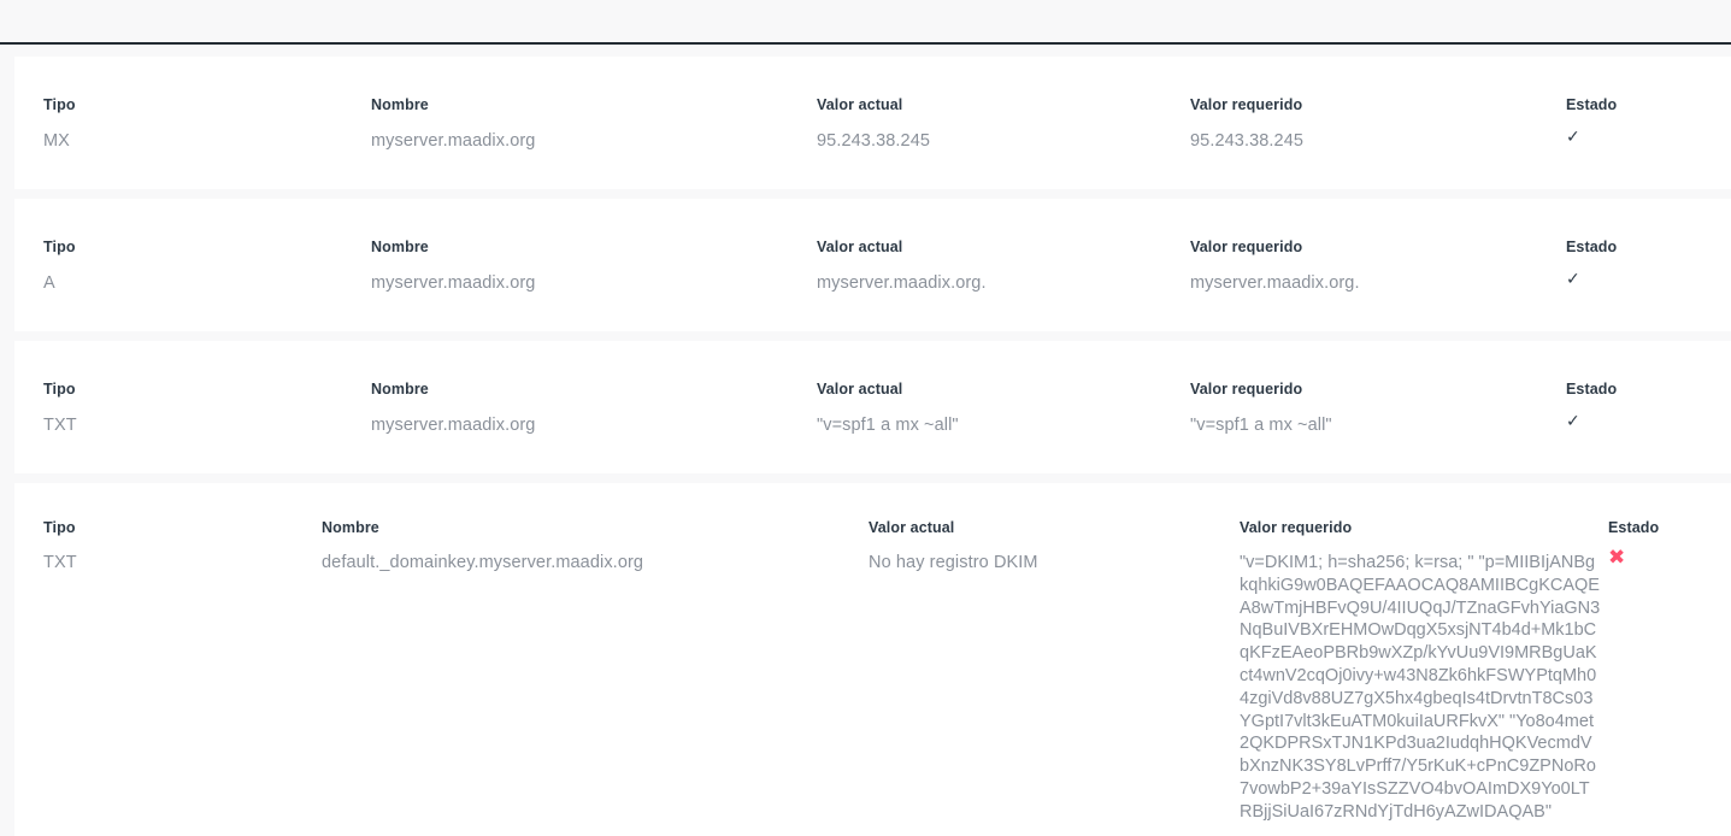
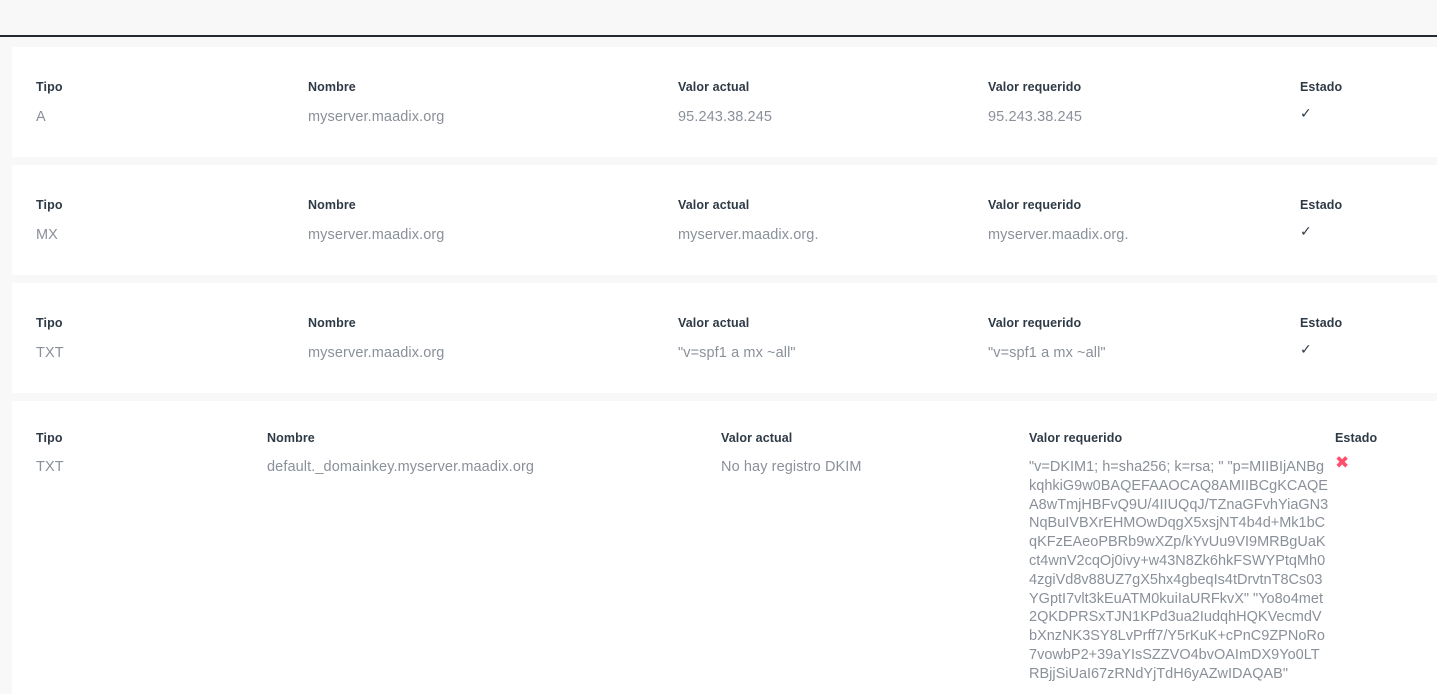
  Tipo
  Nombre
  Valor actual
  Valor requerido
  Estado
- MX
+ A
  myserver.maadix.org
  95.243.38.245
  95.243.38.245
  ✓
  Tipo
  Nombre
  Valor actual
  Valor requerido
  Estado
- A
+ MX
  myserver.maadix.org
  myserver.maadix.org.
  myserver.maadix.org.
  ✓
  Tipo
  Nombre
  Valor actual
  Valor requerido
  Estado
  TXT
  myserver.maadix.org
  "v=spf1 a mx ~all"
  "v=spf1 a mx ~all"
  ✓
  Tipo
  Nombre
  Valor actual
  Valor requerido
  Estado
  TXT
  default._domainkey.myserver.maadix.org
  No hay registro DKIM
  "v=DKIM1; h=sha256; k=rsa; " "p=MIIBIjANBgkqhkiG9w0BAQEFAAOCAQ8AMIIBCgKCAQEA8wTmjHBFvQ9U/4IIUQqJ/TZnaGFvhYiaGN3NqBuIVBXrEHMOwDqgX5xsjNT4b4d+Mk1bCqKFzEAeoPBRb9wXZp/kYvUu9VI9MRBgUaKct4wnV2cqOj0ivy+w43N8Zk6hkFSWYPtqMh04zgiVd8v88UZ7gX5hx4gbeqIs4tDrvtnT8Cs03YGptI7vlt3kEuATM0kuiIaURFkvX" "Yo8o4met2QKDPRSxTJN1KPd3ua2IudqhHQKVecmdVbXnzNK3SY8LvPrff7/Y5rKuK+cPnC9ZPNoRo7vowbP2+39aYIsSZZVO4bvOAImDX9Yo0LTRBjjSiUaI67zRNdYjTdH6yAZwIDAQAB"
  ✖
